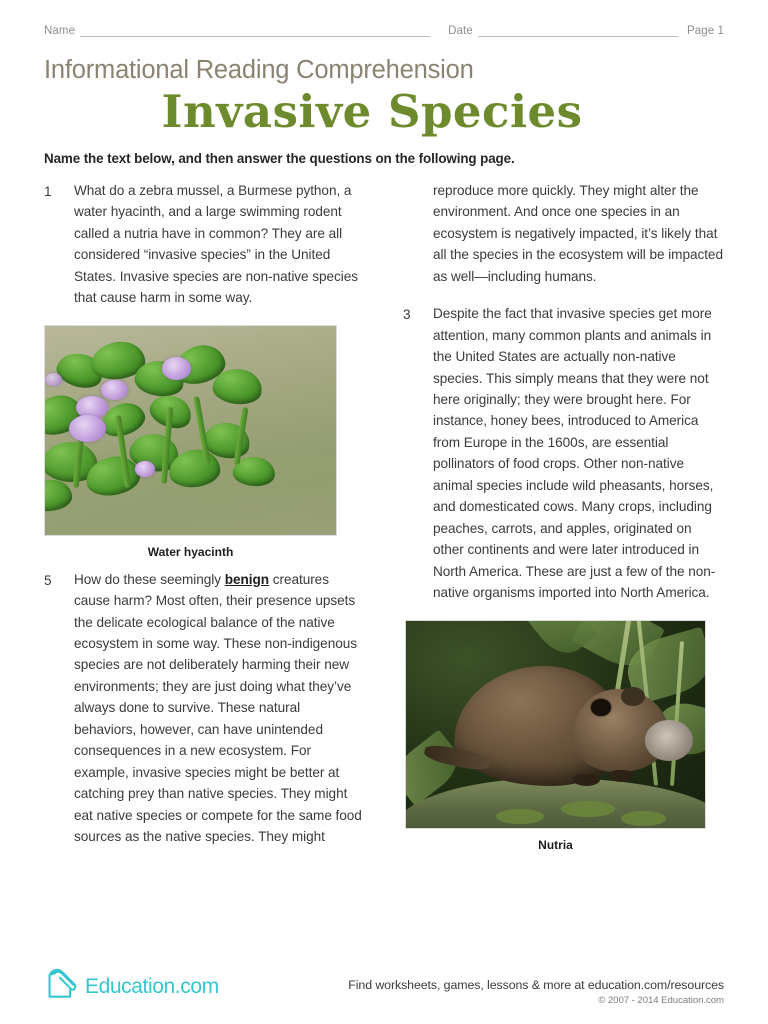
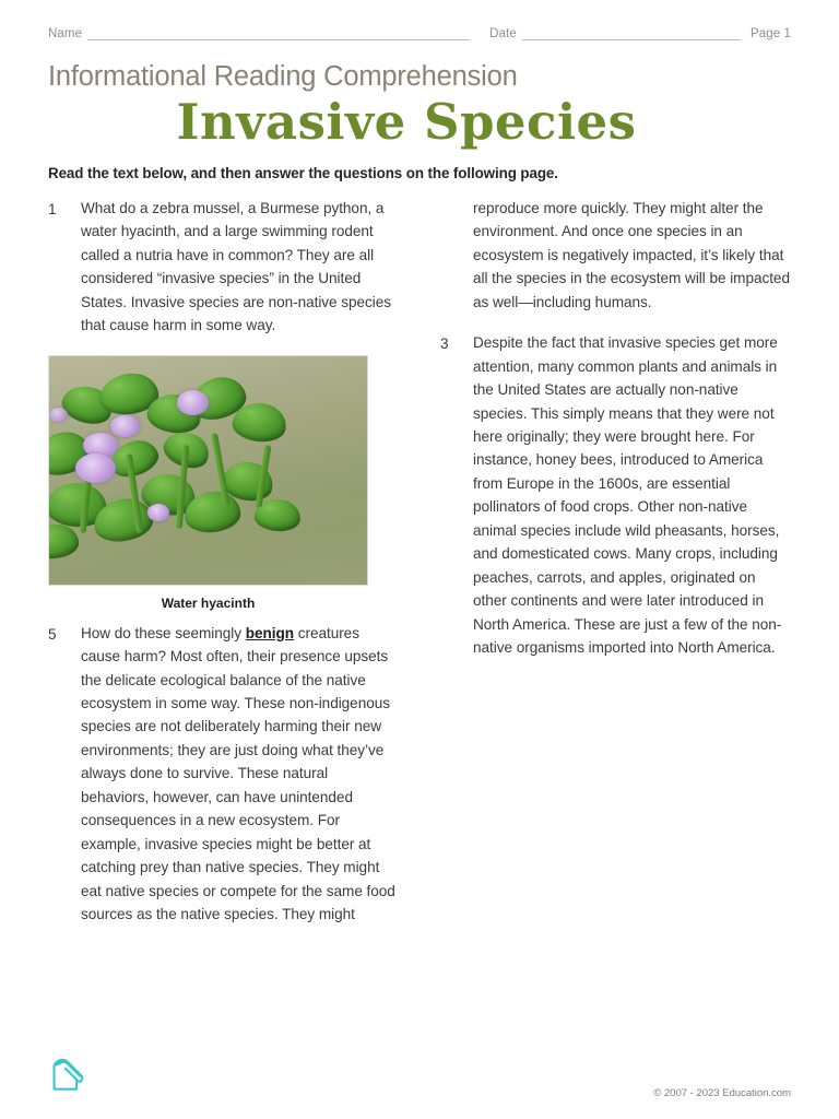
  Name
  Date
  Page 1
  Informational Reading Comprehension
  Invasive Species
- Name the text below, and then answer the questions on the following page.
+ Read the text below, and then answer the questions on the following page.
  1
  What do a zebra mussel, a Burmese python, a water hyacinth, and a large swimming rodent called a nutria have in common? They are all considered “invasive species” in the United States. Invasive species are non-native species that cause harm in some way.
  Water hyacinth
  5
  How do these seemingly benign creatures cause harm? Most often, their presence upsets the delicate ecological balance of the native ecosystem in some way. These non-indigenous species are not deliberately harming their new environments; they are just doing what they’ve always done to survive. These natural behaviors, however, can have unintended consequences in a new ecosystem. For example, invasive species might be better at catching prey than native species. They might eat native species or compete for the same food sources as the native species. They might
  reproduce more quickly. They might alter the environment. And once one species in an ecosystem is negatively impacted, it’s likely that all the species in the ecosystem will be impacted as well—including humans.
  3
  Despite the fact that invasive species get more attention, many common plants and animals in the United States are actually non-native species. This simply means that they were not here originally; they were brought here. For instance, honey bees, introduced to America from Europe in the 1600s, are essential pollinators of food crops. Other non-native animal species include wild pheasants, horses, and domesticated cows. Many crops, including peaches, carrots, and apples, originated on other continents and were later introduced in North America. These are just a few of the non-native organisms imported into North America.
- Nutria
- Education.com
- Find worksheets, games, lessons & more at education.com/resources
- © 2007 - 2014 Education.com
+ © 2007 - 2023 Education.com
